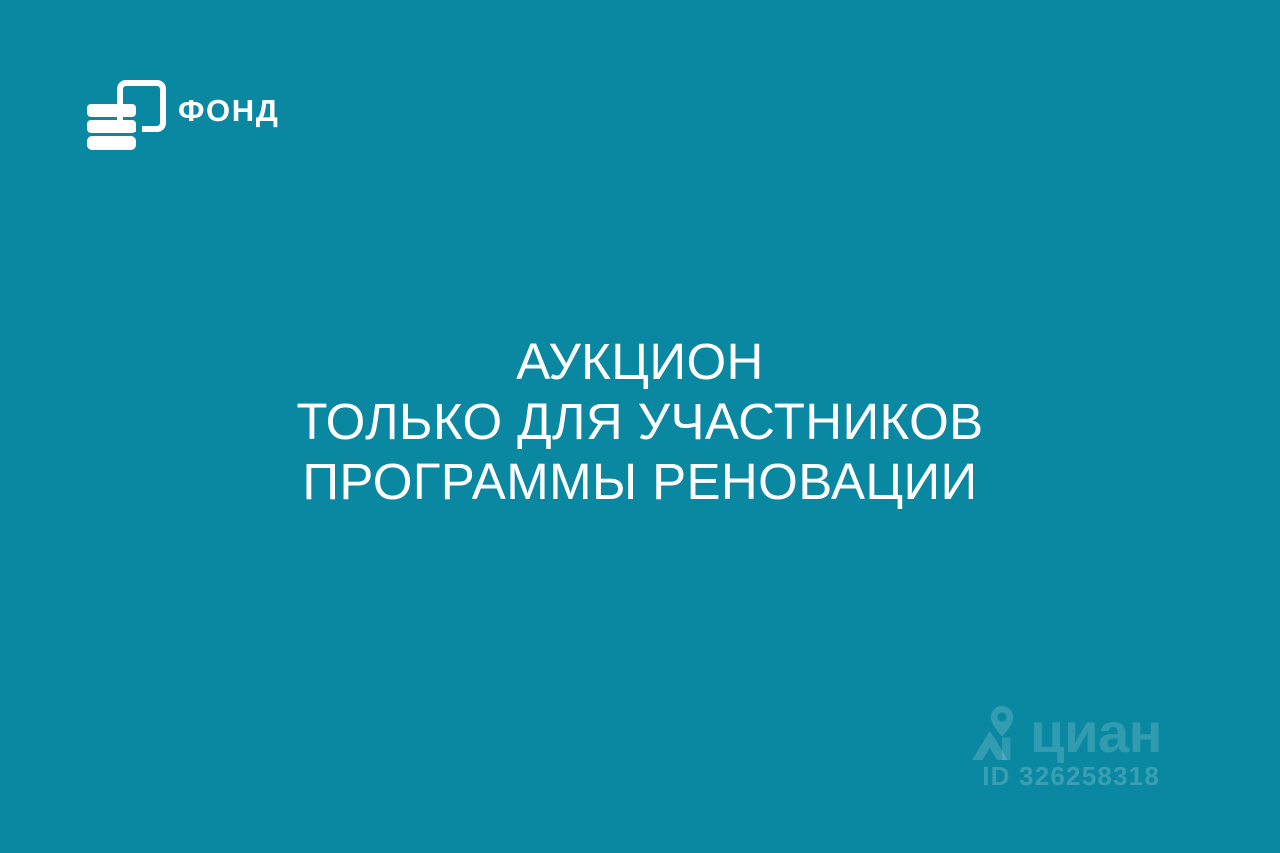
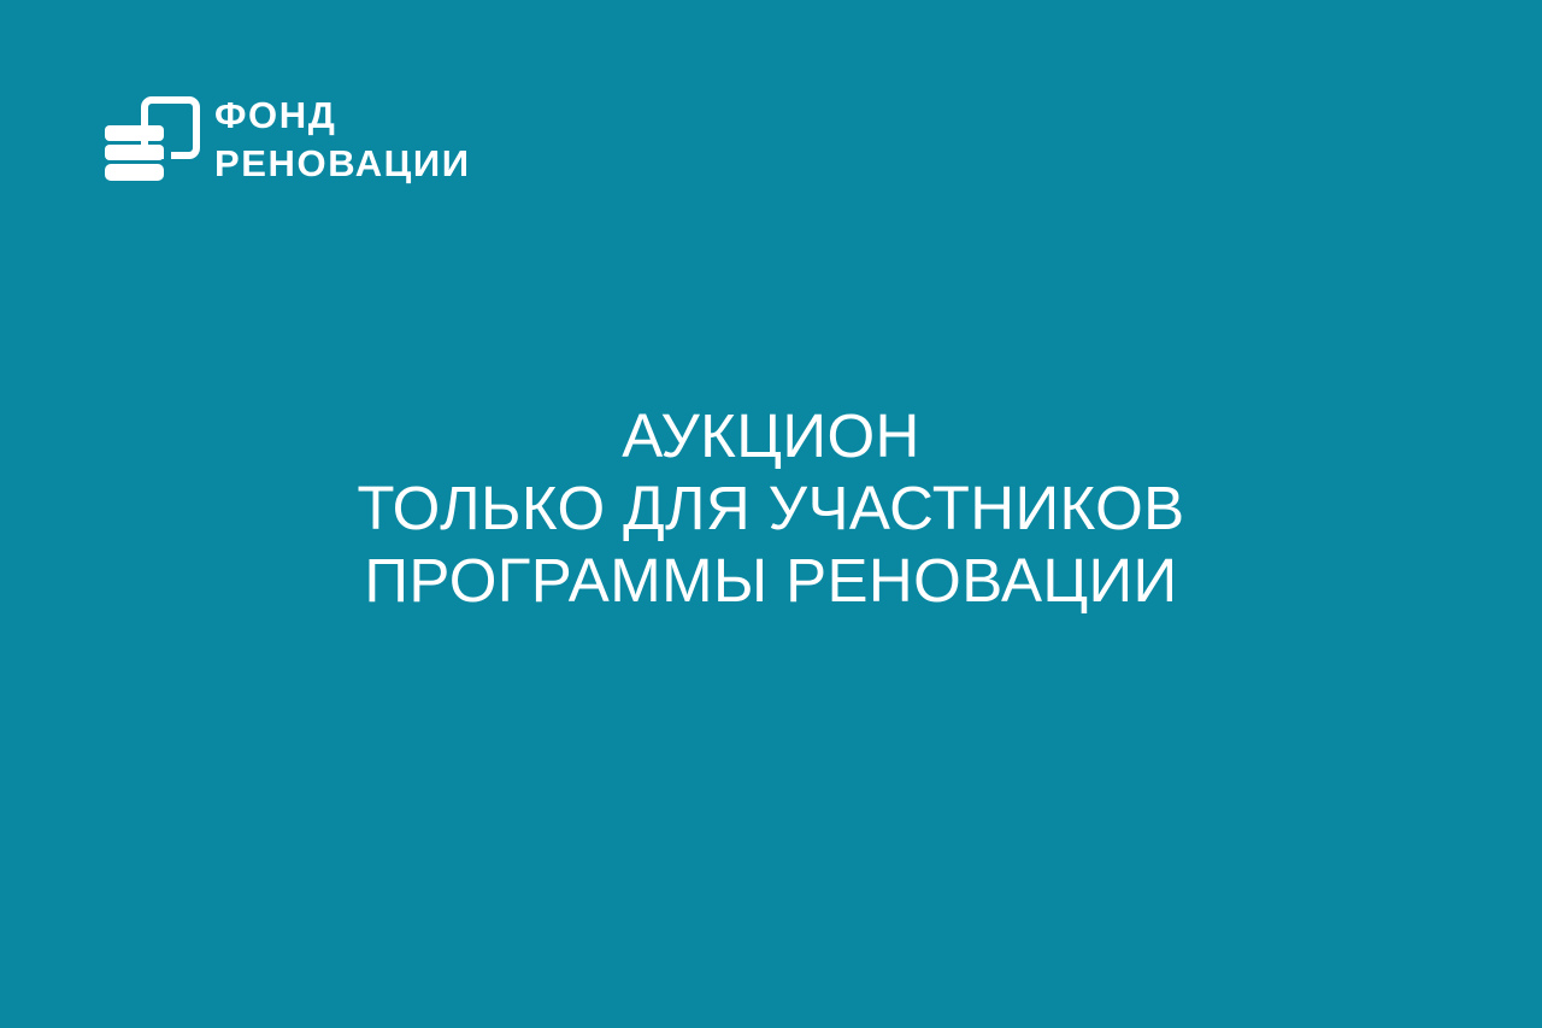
  ФОНД
+ РЕНОВАЦИИ
  АУКЦИОН
  ТОЛЬКО ДЛЯ УЧАСТНИКОВ
  ПРОГРАММЫ РЕНОВАЦИИ
- циан
- ID 326258318
